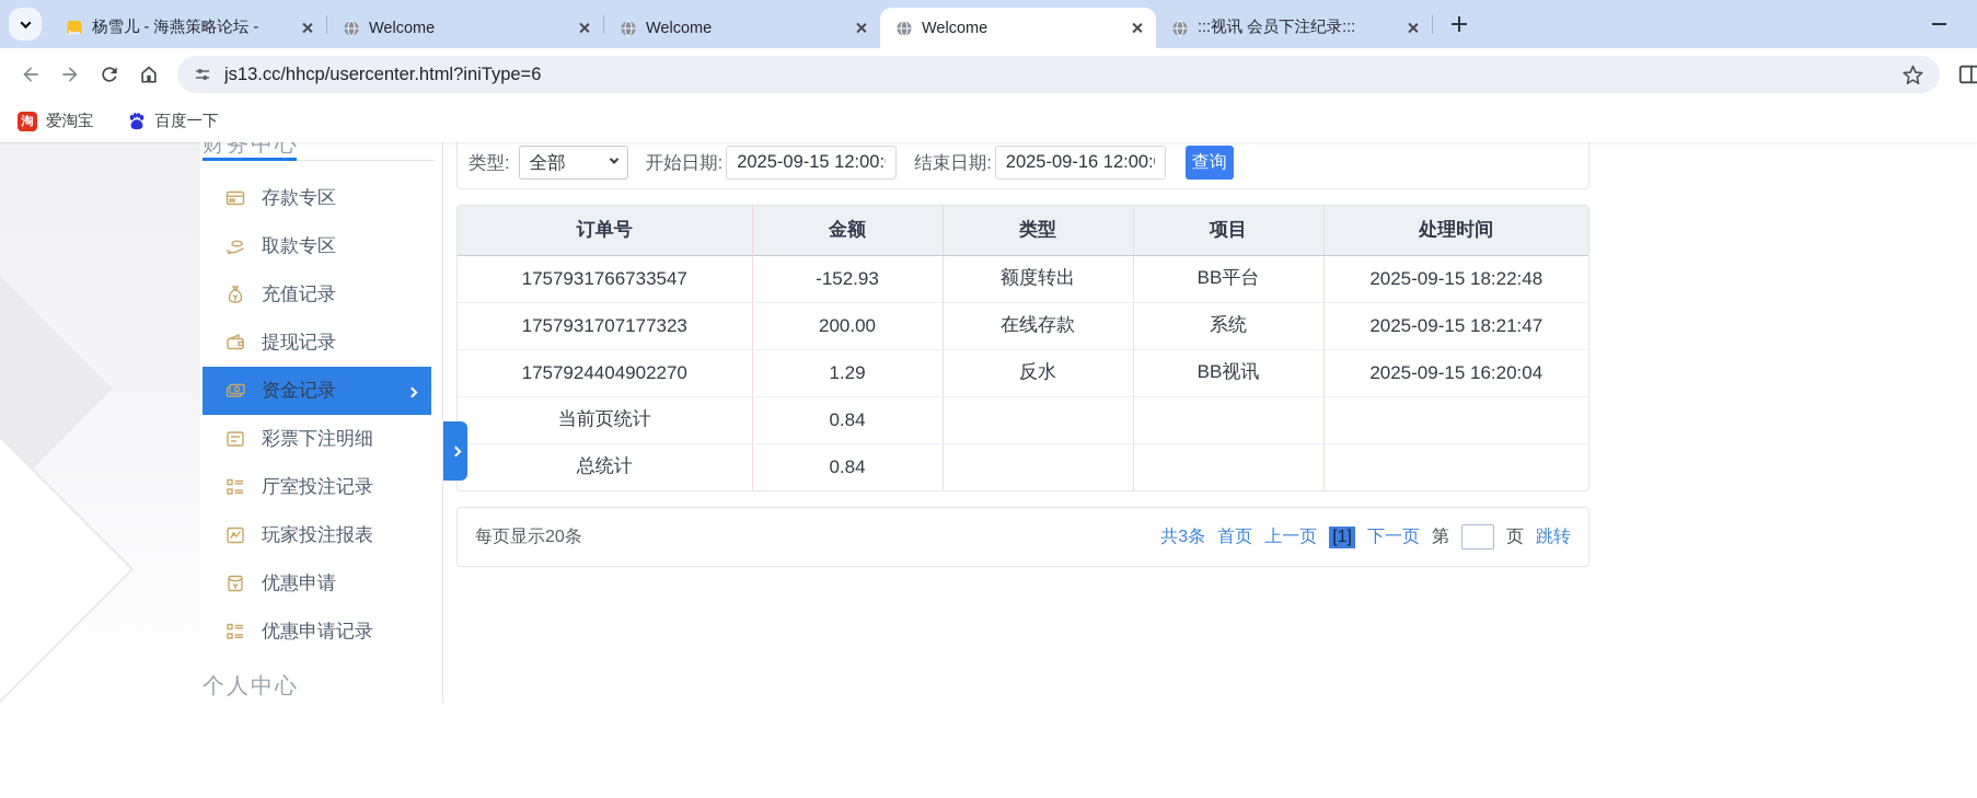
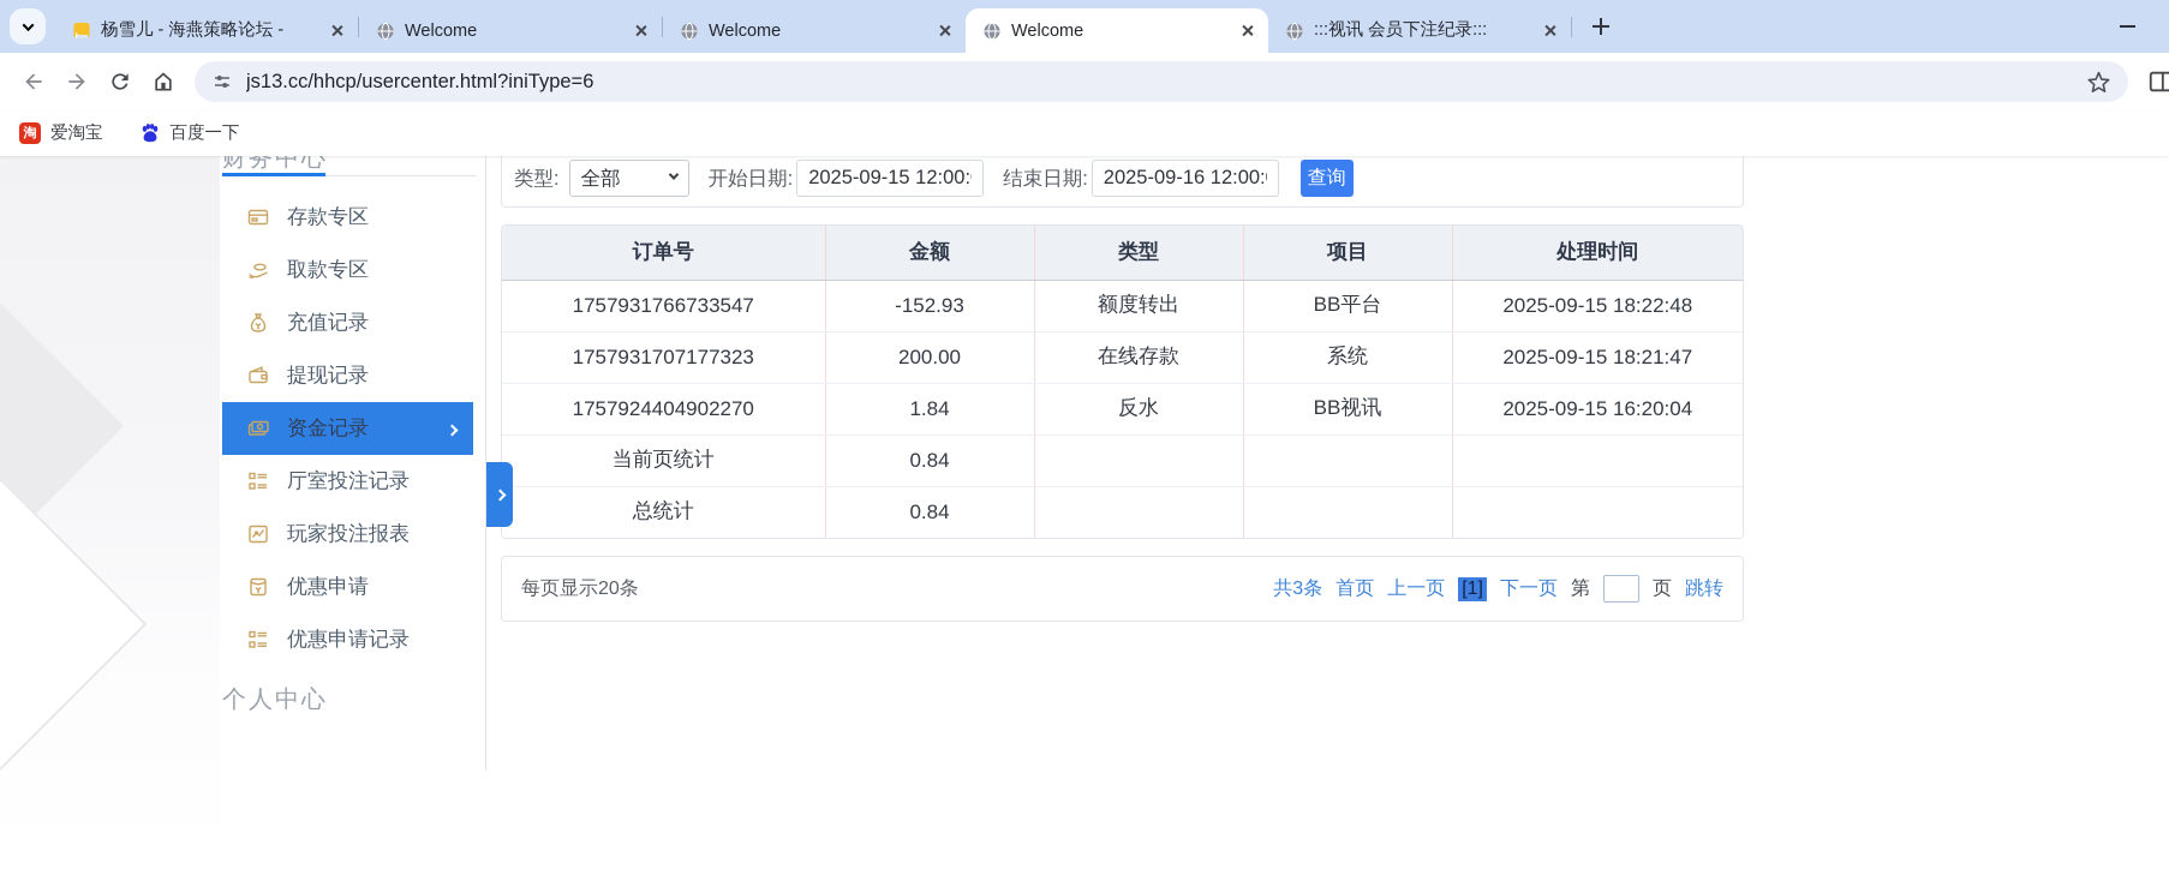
  杨雪儿 - 海燕策略论坛 -
  Welcome
  Welcome
  Welcome
  :::视讯 会员下注纪录:::
  js13.cc/hhcp/usercenter.html?iniType=6
  淘
  爱淘宝
  百度一下
  财务中心
  存款专区
  取款专区
  充值记录
  提现记录
  资金记录
- 彩票下注明细
  厅室投注记录
  玩家投注报表
  优惠申请
  优惠申请记录
  个人中心
  类型:
  全部
  开始日期:
  2025-09-15 12:00:
  结束日期:
  2025-09-16 12:00:
  查询
  订单号	金额	类型	项目	处理时间
  1757931766733547	-152.93	额度转出	BB平台	2025-09-15 18:22:48
  1757931707177323	200.00	在线存款	系统	2025-09-15 18:21:47
- 1757924404902270	1.29	反水	BB视讯	2025-09-15 16:20:04
+ 1757924404902270	1.84	反水	BB视讯	2025-09-15 16:20:04
  当前页统计	0.84
  总统计	0.84
  每页显示20条
  共3条
  首页
  上一页
  [1]
  下一页
  第
  页
  跳转
